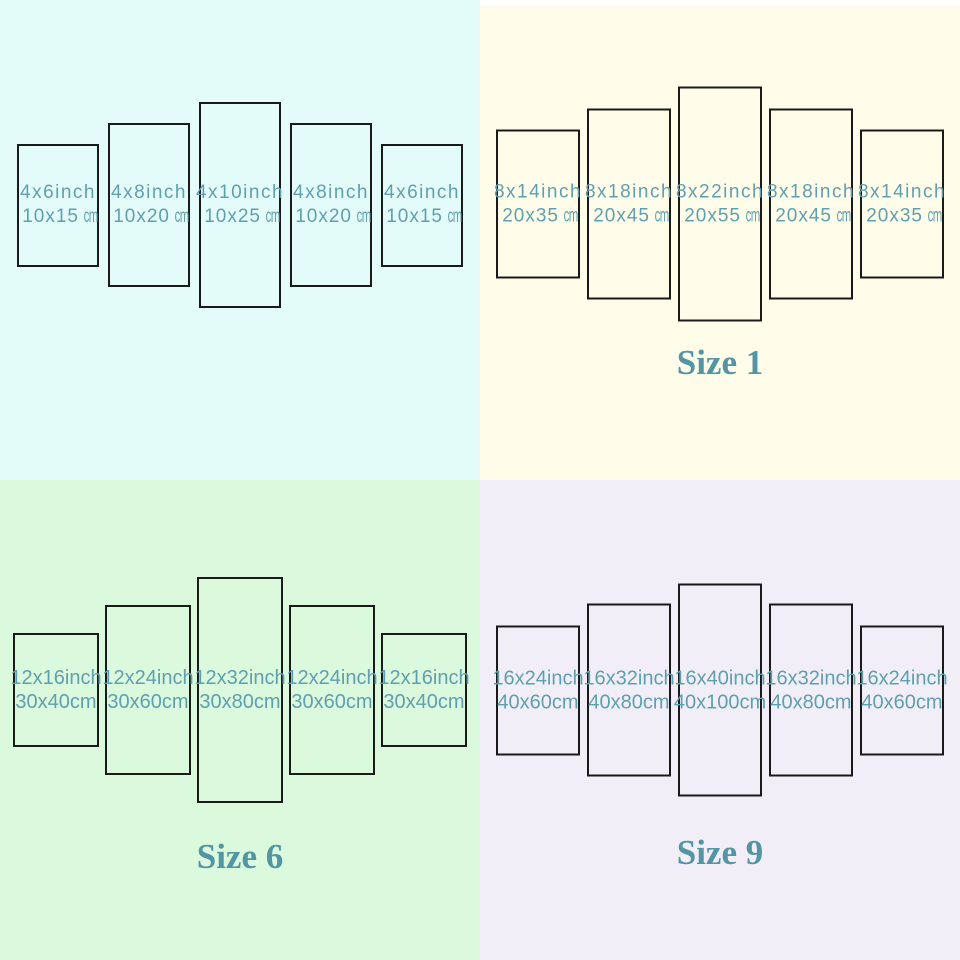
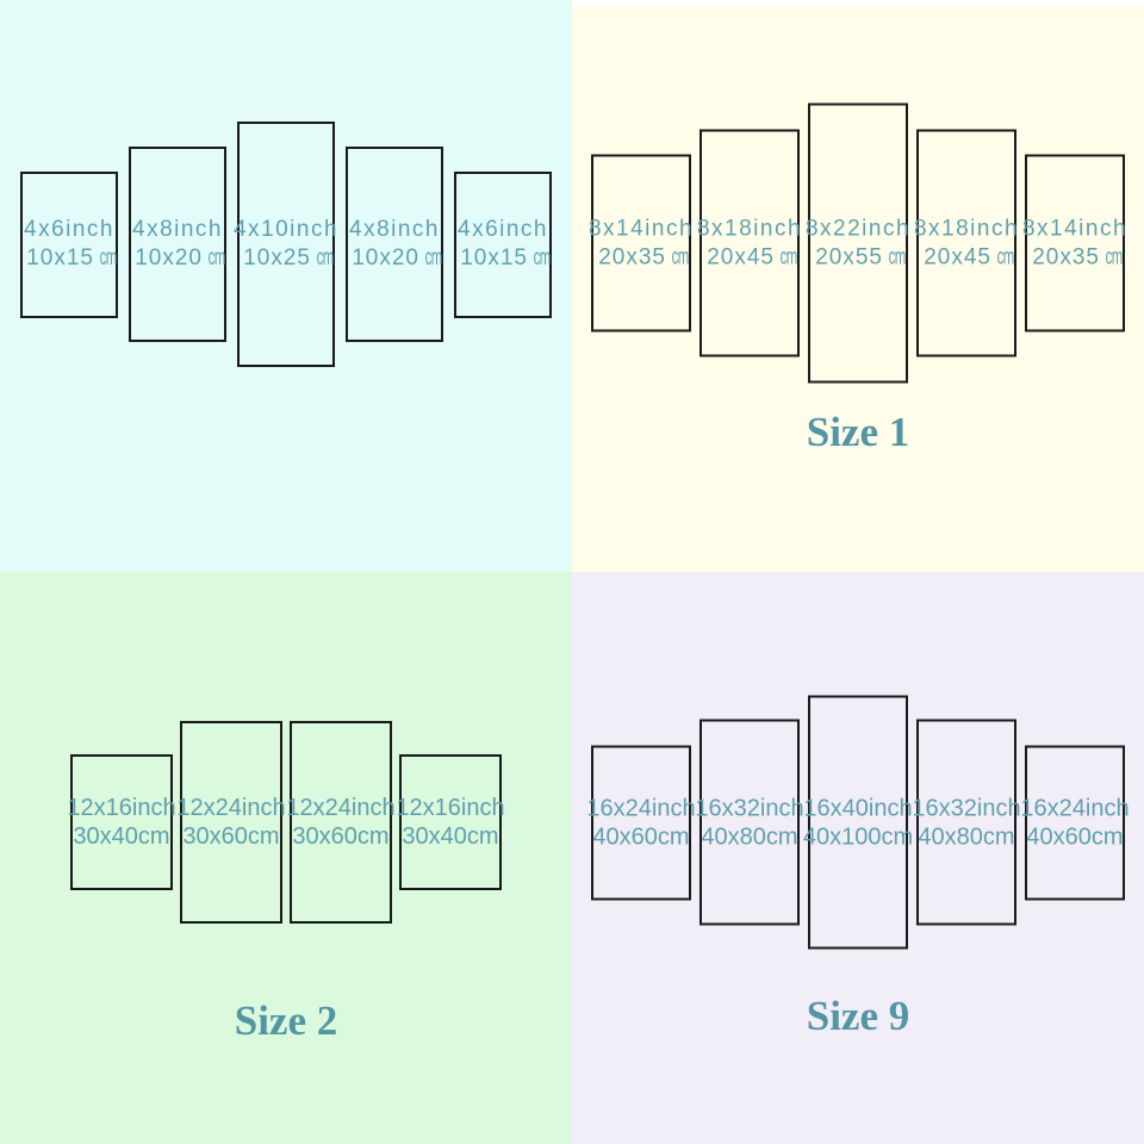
  4x6inch
  10x15 cm
  4x8inch
  10x20 cm
  4x10inch
  10x25 cm
  4x8inch
  10x20 cm
  4x6inch
  10x15 cm
  8x14inch
  20x35 cm
  8x18inch
  20x45 cm
  8x22inch
  20x55 cm
  8x18inch
  20x45 cm
  8x14inch
  20x35 cm
  Size 1
  12x16inch
  30x40cm
  12x24inch
  30x60cm
- 12x32inch
- 30x80cm
  12x24inch
  30x60cm
  12x16inch
  30x40cm
- Size 6
+ Size 2
  16x24inch
  40x60cm
  16x32inch
  40x80cm
  16x40inch
  40x100cm
  16x32inch
  40x80cm
  16x24inch
  40x60cm
  Size 9
